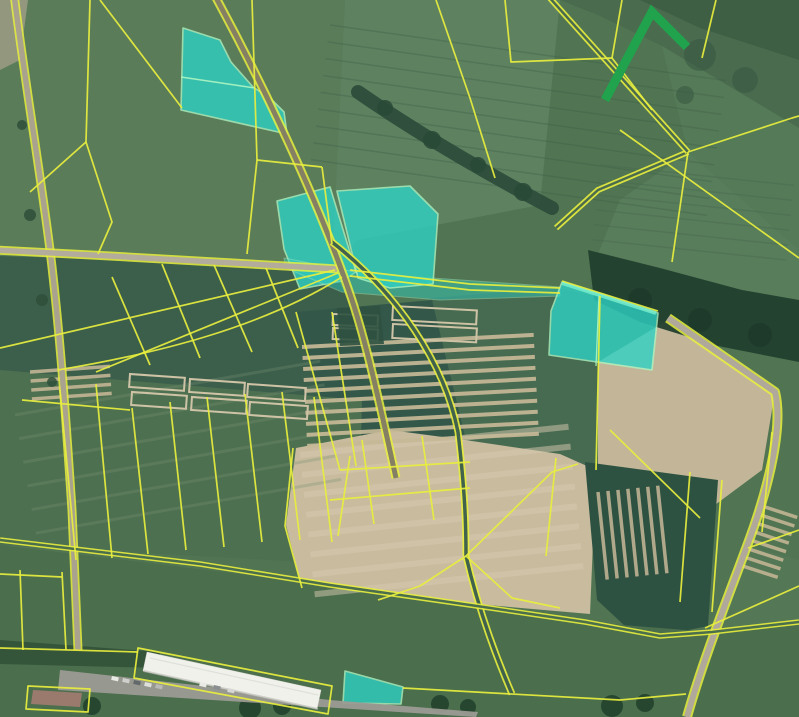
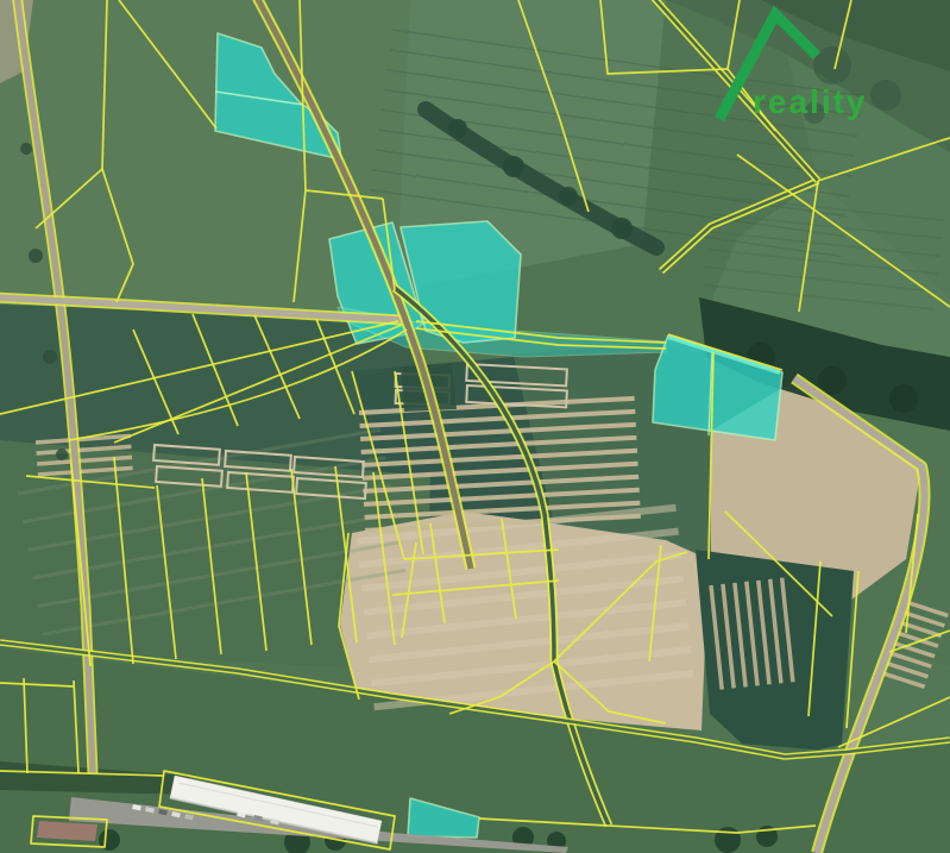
+ reality
